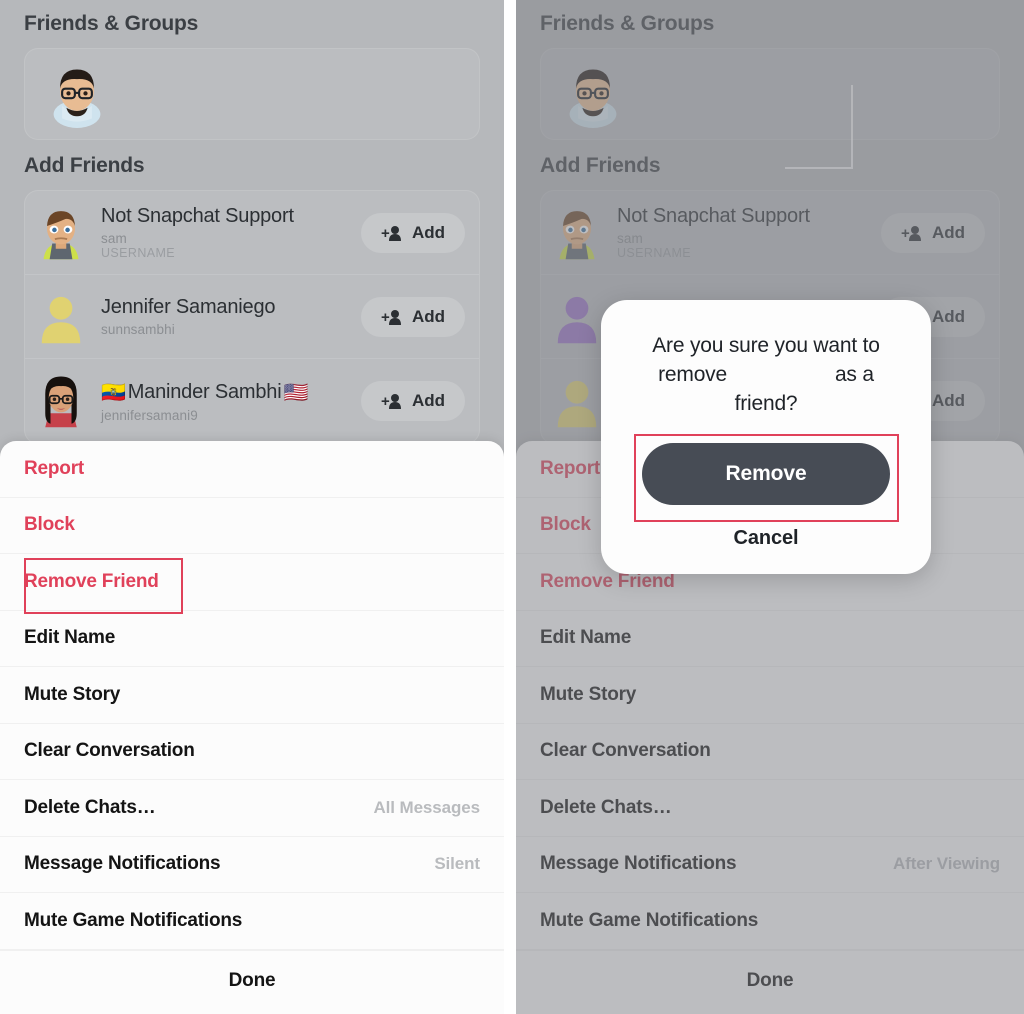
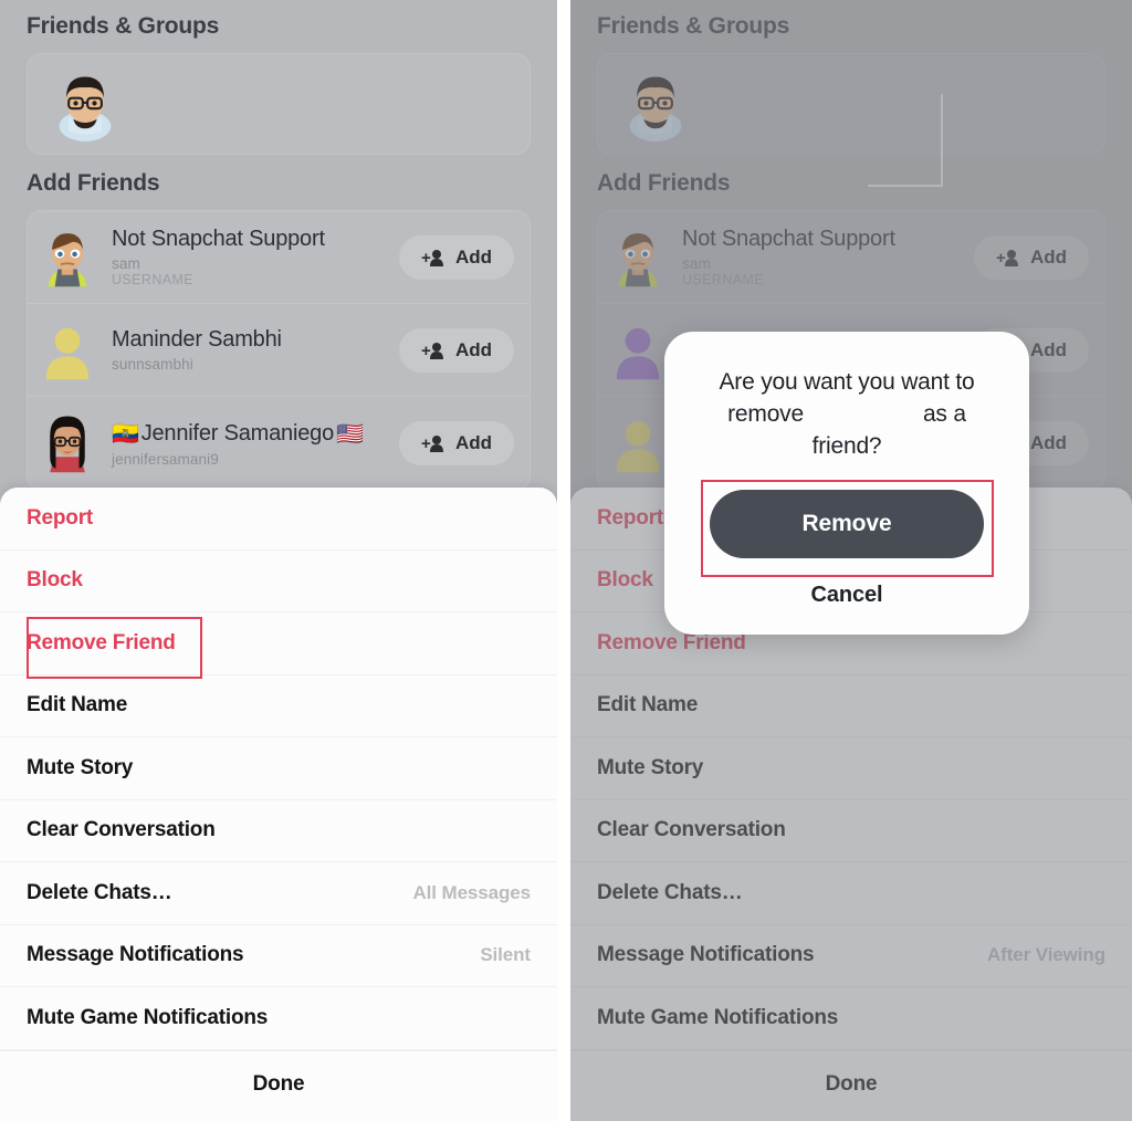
  Friends & Groups
  Add Friends
  Not Snapchat Support
  sam
  USERNAME
  +
  Add
- Jennifer Samaniego
+ Maninder Sambhi
  sunnsambhi
  +
  Add
  🇪🇨
- Maninder Sambhi
+ Jennifer Samaniego
  🇺🇸
  jennifersamani9
  +
  Add
  Report
  Block
  Remove Friend
  Edit Name
  Mute Story
  Clear Conversation
  Delete Chats…
  All Messages
  Message Notifications
  Silent
  Mute Game Notifications
  Done
  Friends & Groups
  Add Friends
  Not Snapchat Support
  +
  Add
  Add
  Add
  Report
  Block
  Remove Friend
  Edit Name
  Mute Story
  Clear Conversation
  Delete Chats…
  Message Notifications
  After Viewing
  Mute Game Notifications
  Done
- Are you sure you want to remove as a friend?
+ Are you want you want to remove as a friend?
  Remove
  Cancel
